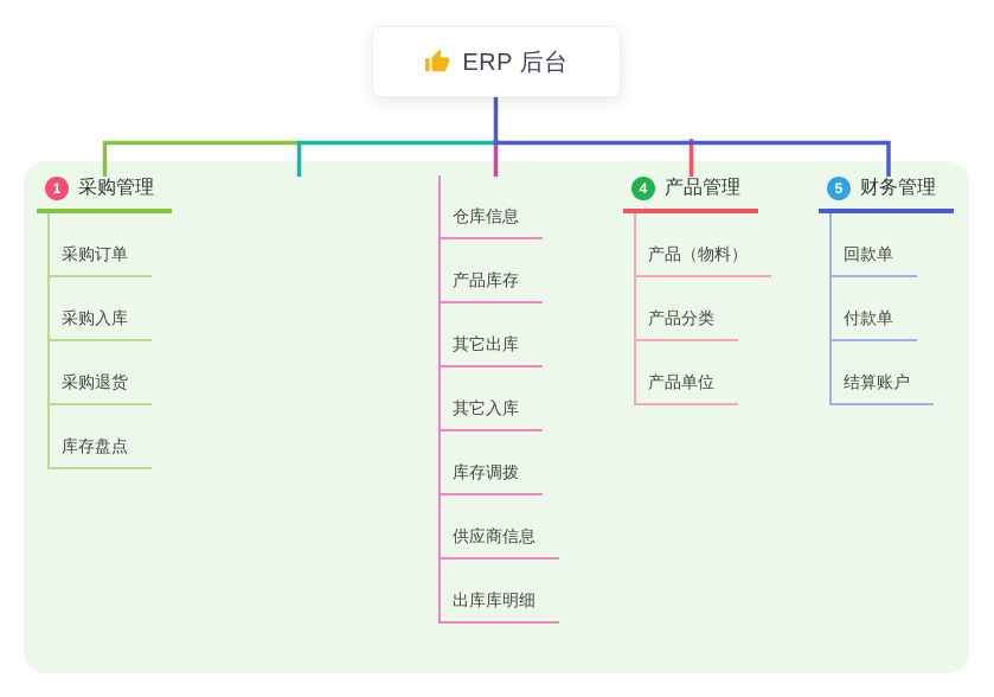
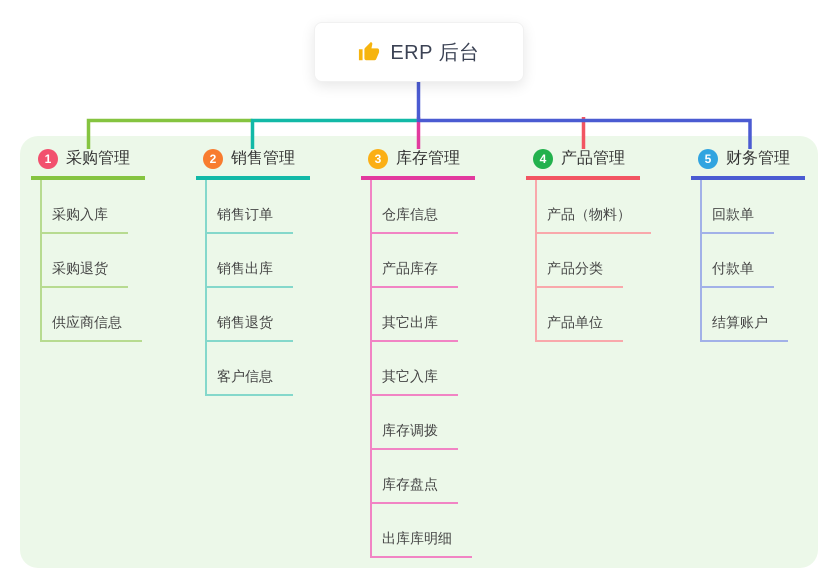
  ERP 后台
  1
  采购管理
- 采购订单
  采购入库
  采购退货
- 库存盘点
+ 供应商信息
+ 2
+ 销售管理
+ 销售订单
+ 销售出库
+ 销售退货
+ 客户信息
+ 3
+ 库存管理
  仓库信息
  产品库存
  其它出库
  其它入库
  库存调拨
- 供应商信息
+ 库存盘点
  出库库明细
  4
  产品管理
  产品（物料）
  产品分类
  产品单位
  5
  财务管理
  回款单
  付款单
  结算账户
